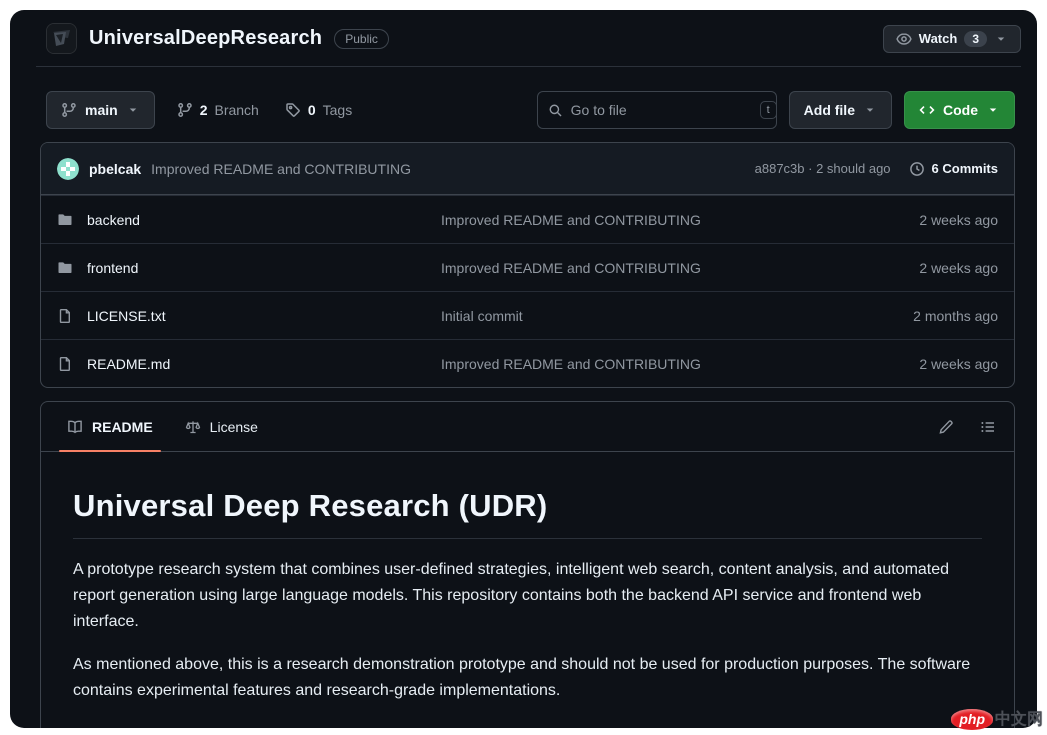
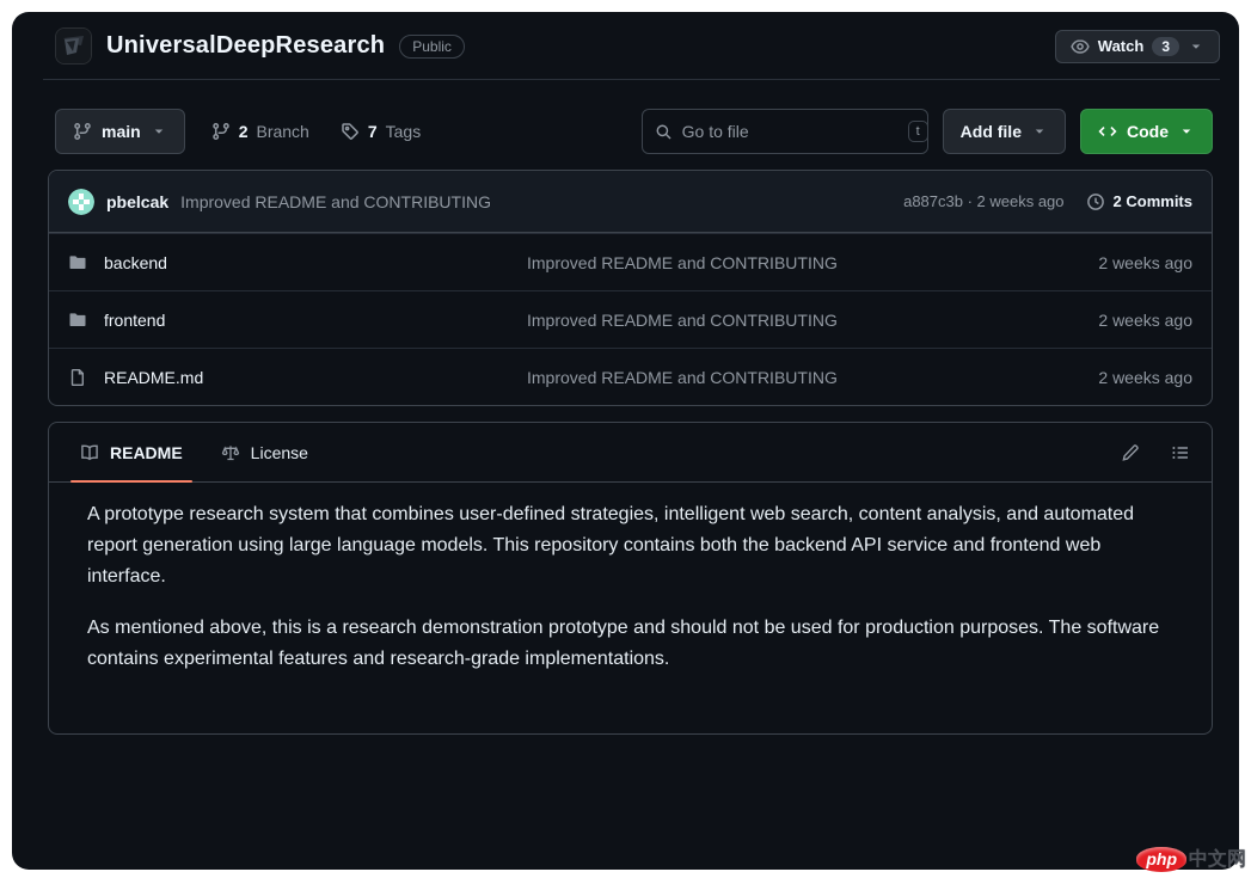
  UniversalDeepResearch
  Public
  Watch
  3
  main
  2
  Branch
- 0
+ 7
  Tags
  Go to file
  t
  Add file
  Code
  pbelcak
  Improved README and CONTRIBUTING
- a887c3b · 2 should ago
+ a887c3b · 2 weeks ago
- 6 Commits
+ 2 Commits
  backend
  Improved README and CONTRIBUTING
  2 weeks ago
  frontend
  Improved README and CONTRIBUTING
  2 weeks ago
- LICENSE.txt
- Initial commit
- 2 months ago
  README.md
  Improved README and CONTRIBUTING
  2 weeks ago
  README
  License
- Universal Deep Research (UDR)
  A prototype research system that combines user-defined strategies, intelligent web search, content analysis, and automated report generation using large language models. This repository contains both the backend API service and frontend web interface.
  As mentioned above, this is a research demonstration prototype and should not be used for production purposes. The software contains experimental features and research-grade implementations.
  php
  中文网
